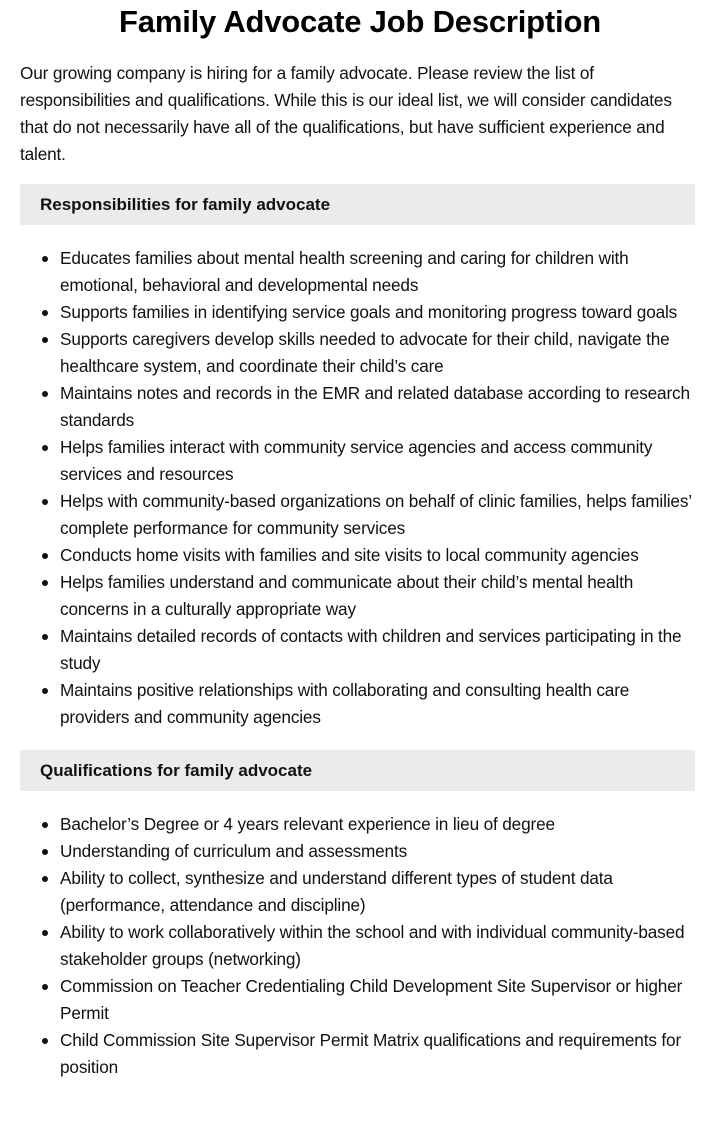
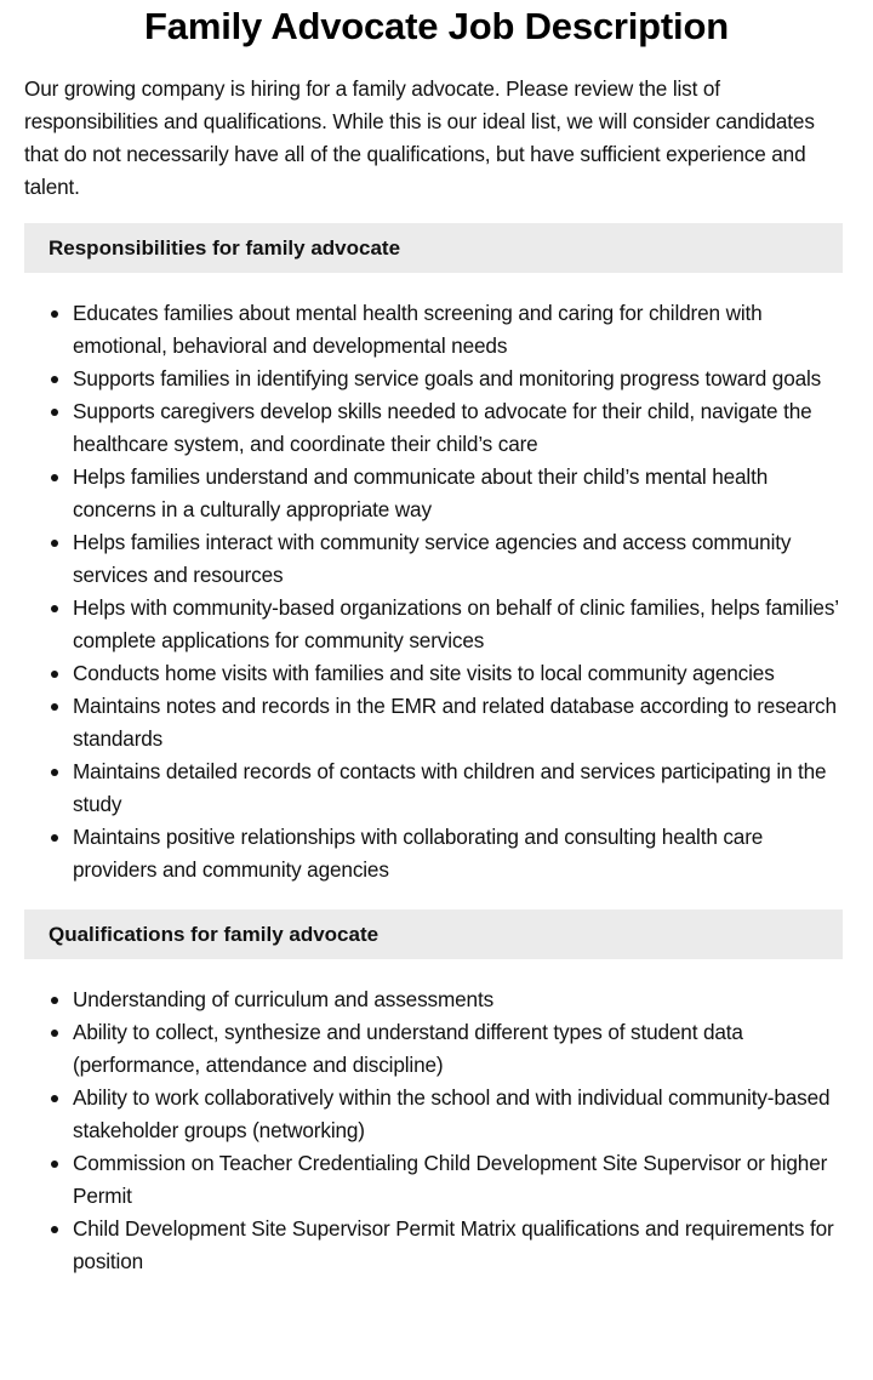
  Family Advocate Job Description
  Our growing company is hiring for a family advocate. Please review the list of responsibilities and qualifications. While this is our ideal list, we will consider candidates that do not necessarily have all of the qualifications, but have sufficient experience and talent.
  Responsibilities for family advocate
  Educates families about mental health screening and caring for children with emotional, behavioral and developmental needs
  Supports families in identifying service goals and monitoring progress toward goals
  Supports caregivers develop skills needed to advocate for their child, navigate the healthcare system, and coordinate their child’s care
- Maintains notes and records in the EMR and related database according to research standards
+ Helps families understand and communicate about their child’s mental health concerns in a culturally appropriate way
  Helps families interact with community service agencies and access community services and resources
- Helps with community-based organizations on behalf of clinic families, helps families’ complete performance for community services
+ Helps with community-based organizations on behalf of clinic families, helps families’ complete applications for community services
  Conducts home visits with families and site visits to local community agencies
- Helps families understand and communicate about their child’s mental health concerns in a culturally appropriate way
+ Maintains notes and records in the EMR and related database according to research standards
  Maintains detailed records of contacts with children and services participating in the study
  Maintains positive relationships with collaborating and consulting health care providers and community agencies
  Qualifications for family advocate
- Bachelor’s Degree or 4 years relevant experience in lieu of degree
  Understanding of curriculum and assessments
  Ability to collect, synthesize and understand different types of student data (performance, attendance and discipline)
  Ability to work collaboratively within the school and with individual community-based stakeholder groups (networking)
  Commission on Teacher Credentialing Child Development Site Supervisor or higher Permit
- Child Commission Site Supervisor Permit Matrix qualifications and requirements for position
+ Child Development Site Supervisor Permit Matrix qualifications and requirements for position
